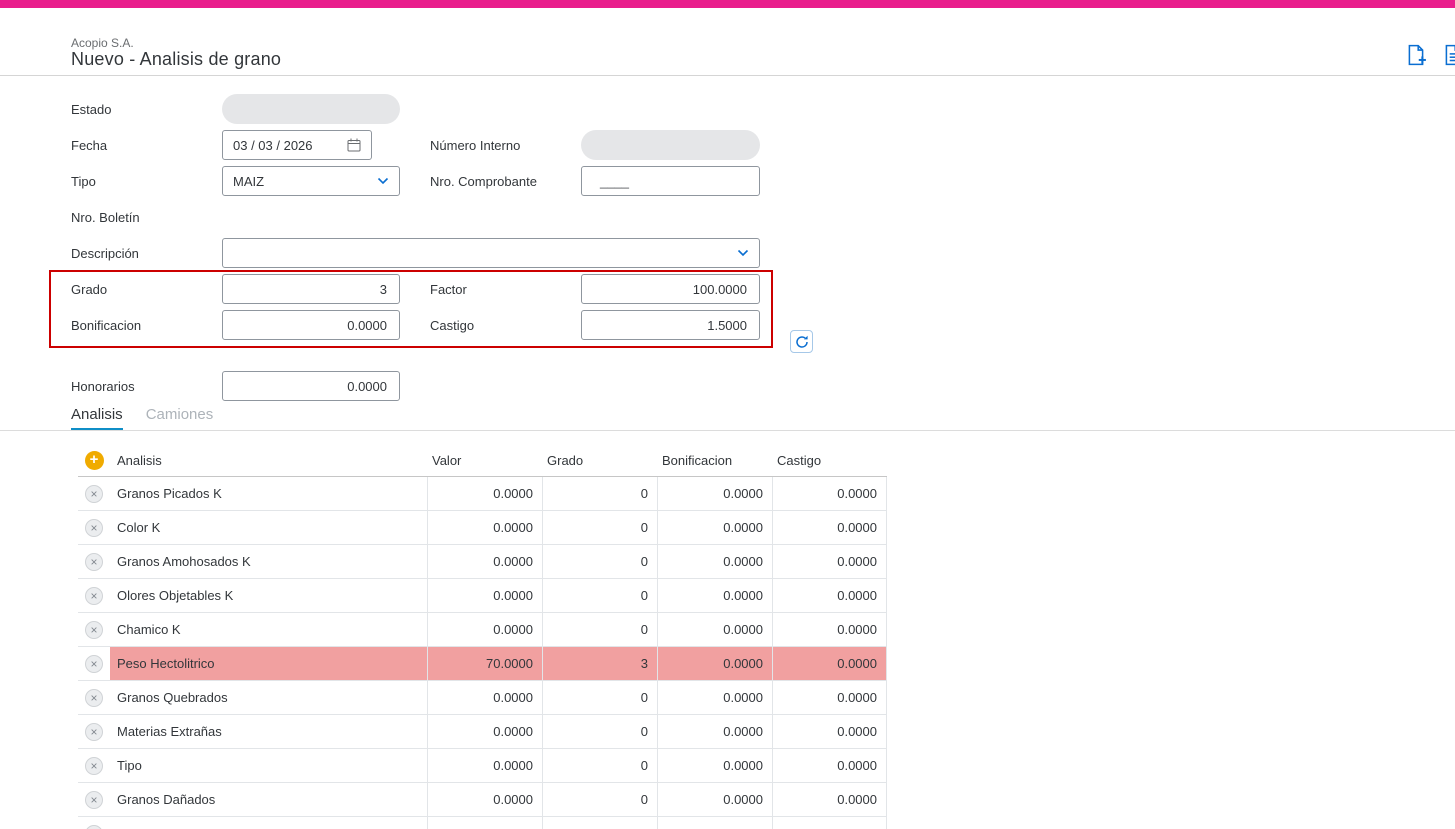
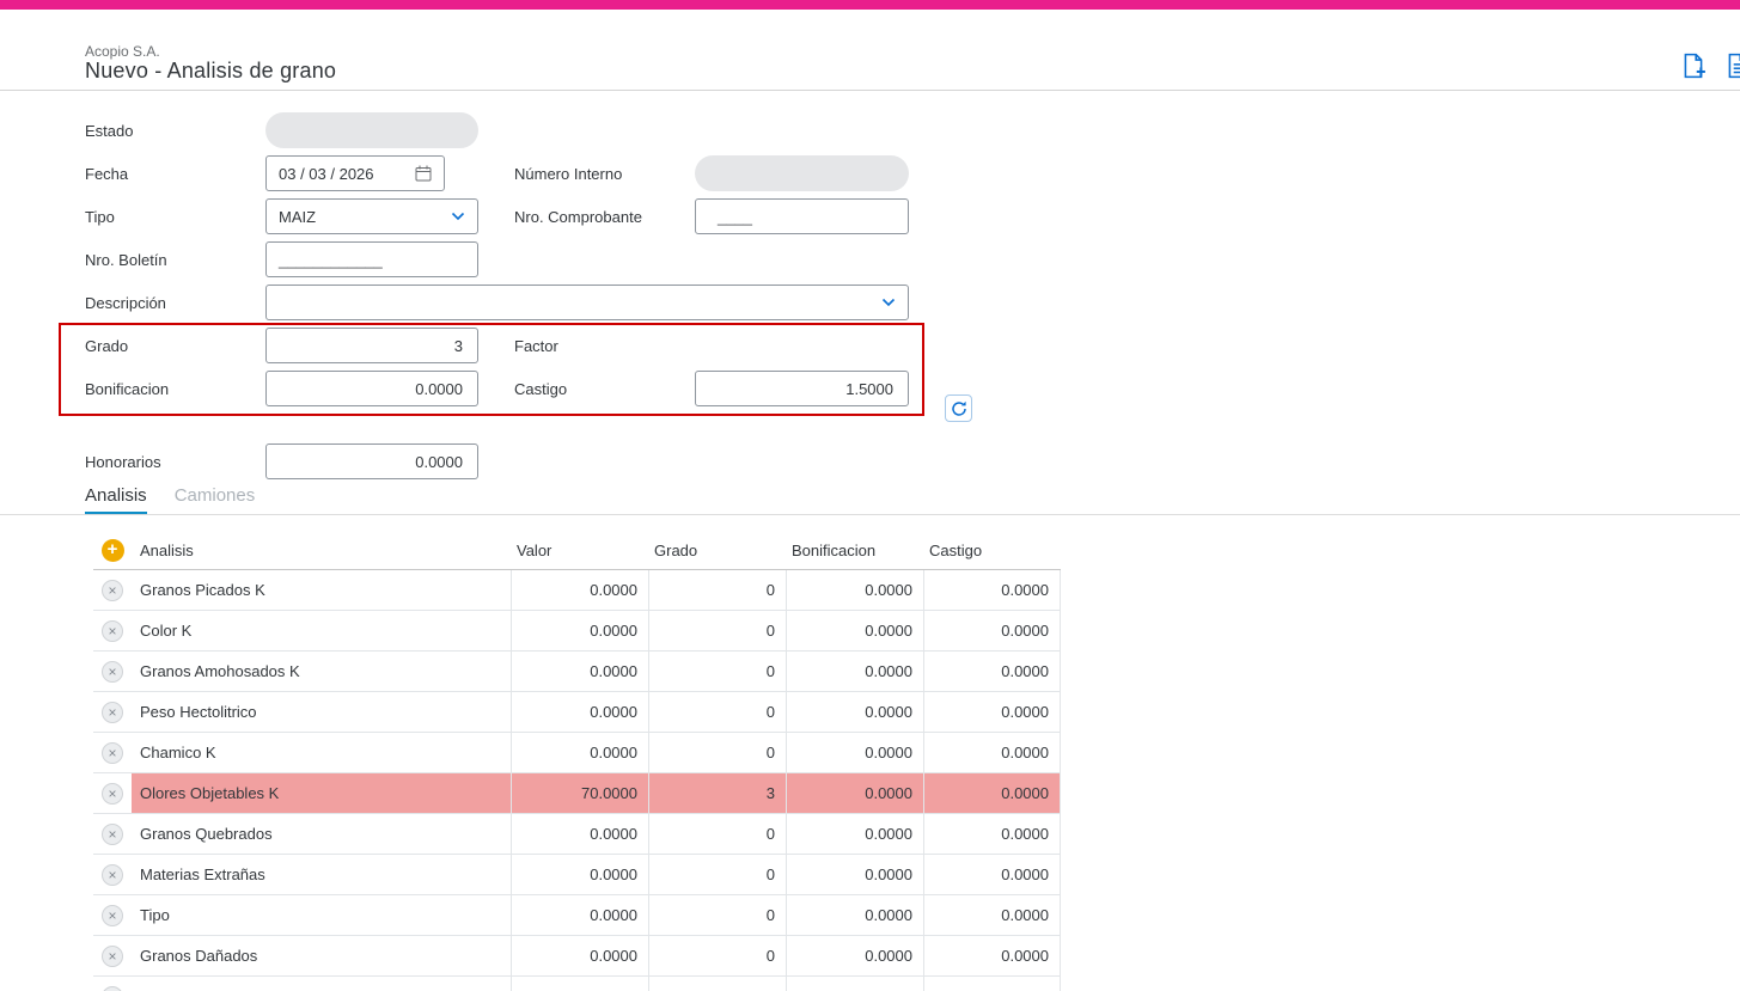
  Acopio S.A.
  Nuevo - Analisis de grano
  Estado
  Fecha
  03 / 03 / 2026
  Número Interno
  Tipo
  MAIZ
  Nro. Comprobante
  ____
  Nro. Boletín
+ ____________
  Descripción
  Grado
  3
  Factor
- 100.0000
  Bonificacion
  0.0000
  Castigo
  1.5000
  Honorarios
  0.0000
  Analisis
  Camiones
  +
  Analisis
  Valor
  Grado
  Bonificacion
  Castigo
  ×
  Granos Picados K
  0.0000
  0
  0.0000
  0.0000
  ×
  Color K
  0.0000
  0
  0.0000
  0.0000
  ×
  Granos Amohosados K
  0.0000
  0
  0.0000
  0.0000
  ×
- Olores Objetables K
+ Peso Hectolitrico
  0.0000
  0
  0.0000
  0.0000
  ×
  Chamico K
  0.0000
  0
  0.0000
  0.0000
  ×
- Peso Hectolitrico
+ Olores Objetables K
  70.0000
  3
  0.0000
  0.0000
  ×
  Granos Quebrados
  0.0000
  0
  0.0000
  0.0000
  ×
  Materias Extrañas
  0.0000
  0
  0.0000
  0.0000
  ×
  Tipo
  0.0000
  0
  0.0000
  0.0000
  ×
  Granos Dañados
  0.0000
  0
  0.0000
  0.0000
